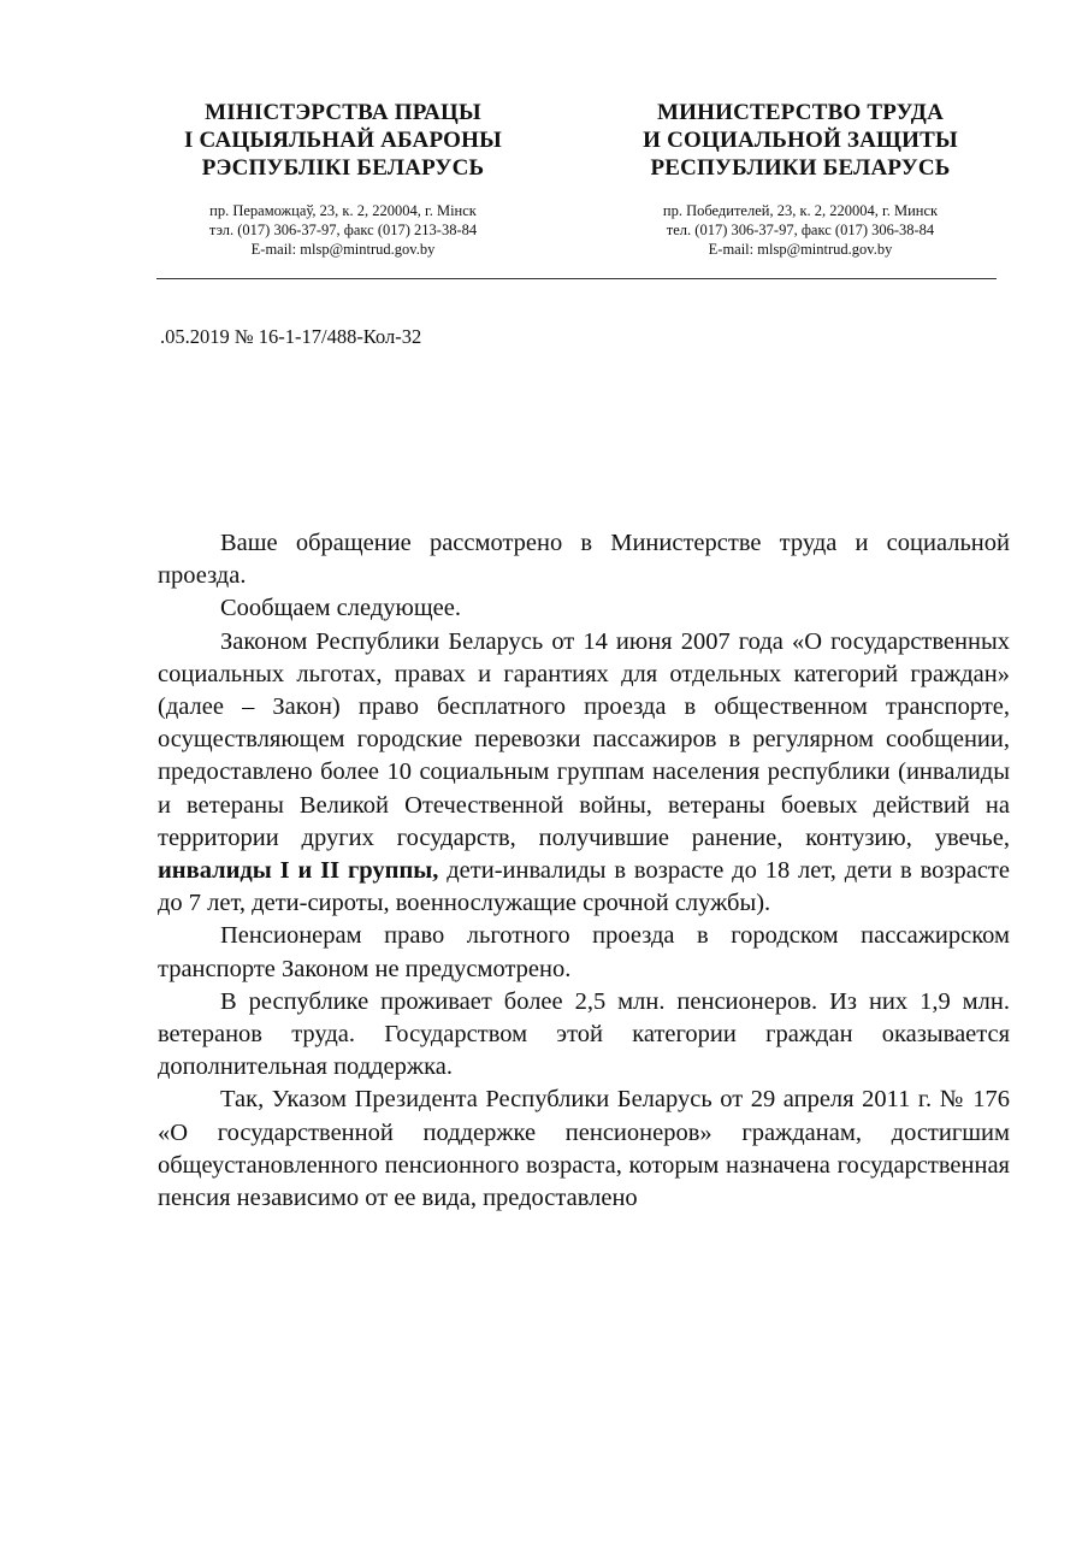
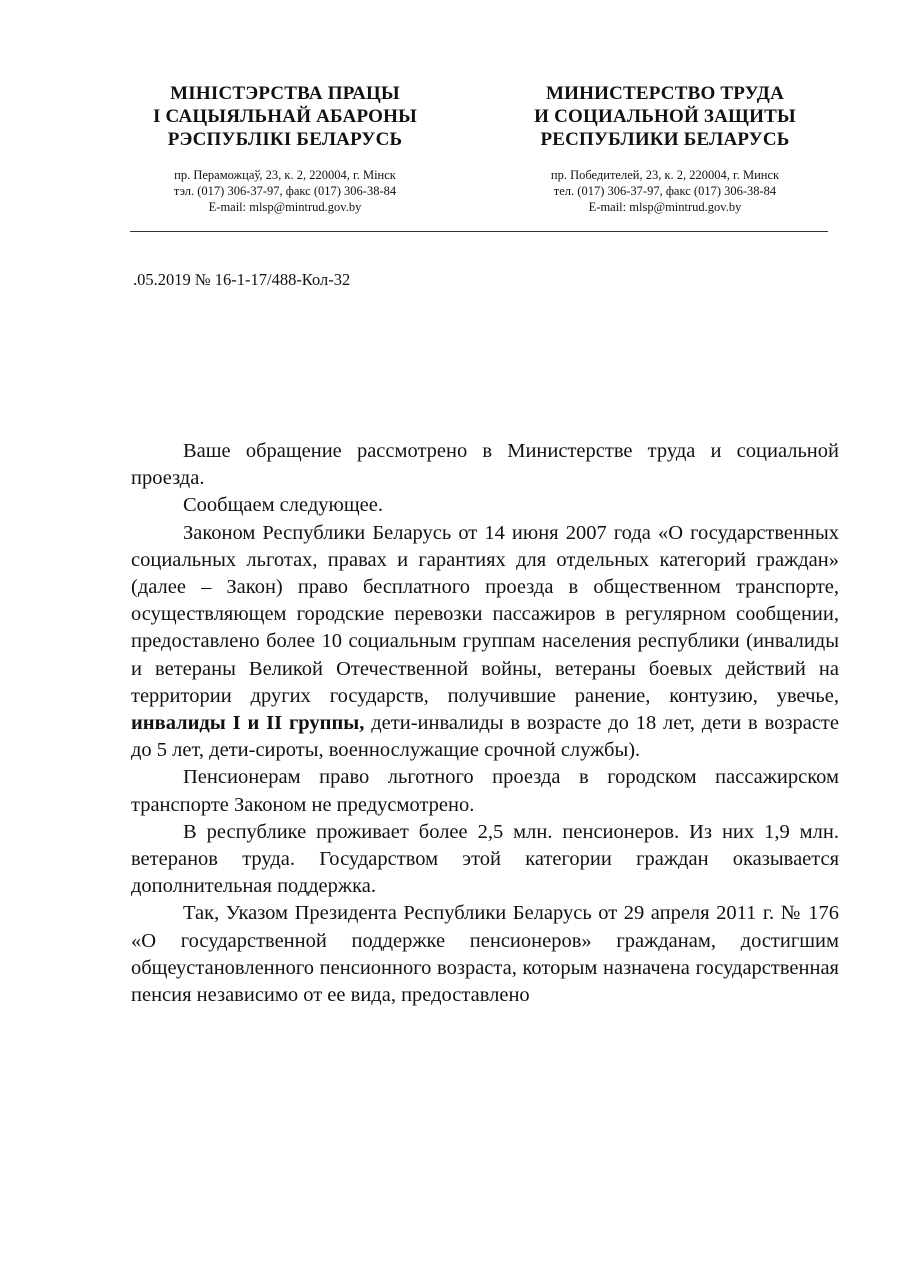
  МІНІСТЭРСТВА ПРАЦЫ
  І САЦЫЯЛЬНАЙ АБАРОНЫ
  РЭСПУБЛІКІ БЕЛАРУСЬ
  пр. Пераможцаў, 23, к. 2, 220004, г. Мінск
- тэл. (017) 306-37-97, факс (017) 213-38-84
+ тэл. (017) 306-37-97, факс (017) 306-38-84
  E-mail: mlsp@mintrud.gov.by
  МИНИСТЕРСТВО ТРУДА
  И СОЦИАЛЬНОЙ ЗАЩИТЫ
  РЕСПУБЛИКИ БЕЛАРУСЬ
  пр. Победителей, 23, к. 2, 220004, г. Минск
  тел. (017) 306-37-97, факс (017) 306-38-84
  E-mail: mlsp@mintrud.gov.by
  .05.2019 № 16-1-17/488-Кол-32
  Ваше обращение рассмотрено в Министерстве труда и социальной проезда.
  Сообщаем следующее.
- Законом Республики Беларусь от 14 июня 2007 года «О государственных социальных льготах, правах и гарантиях для отдельных категорий граждан» (далее – Закон) право бесплатного проезда в общественном транспорте, осуществляющем городские перевозки пассажиров в регулярном сообщении, предоставлено более 10 социальным группам населения республики (инвалиды и ветераны Великой Отечественной войны, ветераны боевых действий на территории других государств, получившие ранение, контузию, увечье, инвалиды I и II группы, дети-инвалиды в возрасте до 18 лет, дети в возрасте до 7 лет, дети-сироты, военнослужащие срочной службы).
+ Законом Республики Беларусь от 14 июня 2007 года «О государственных социальных льготах, правах и гарантиях для отдельных категорий граждан» (далее – Закон) право бесплатного проезда в общественном транспорте, осуществляющем городские перевозки пассажиров в регулярном сообщении, предоставлено более 10 социальным группам населения республики (инвалиды и ветераны Великой Отечественной войны, ветераны боевых действий на территории других государств, получившие ранение, контузию, увечье, инвалиды I и II группы, дети-инвалиды в возрасте до 18 лет, дети в возрасте до 5 лет, дети-сироты, военнослужащие срочной службы).
  Пенсионерам право льготного проезда в городском пассажирском транспорте Законом не предусмотрено.
  В республике проживает более 2,5 млн. пенсионеров. Из них 1,9 млн. ветеранов труда. Государством этой категории граждан оказывается дополнительная поддержка.
  Так, Указом Президента Республики Беларусь от 29 апреля 2011 г. № 176 «О государственной поддержке пенсионеров» гражданам, достигшим общеустановленного пенсионного возраста, которым назначена государственная пенсия независимо от ее вида, предоставлено
